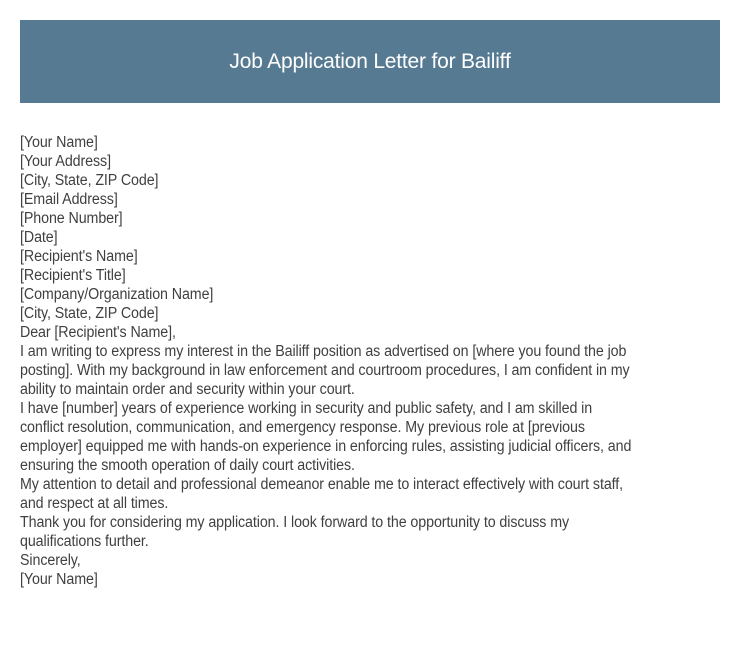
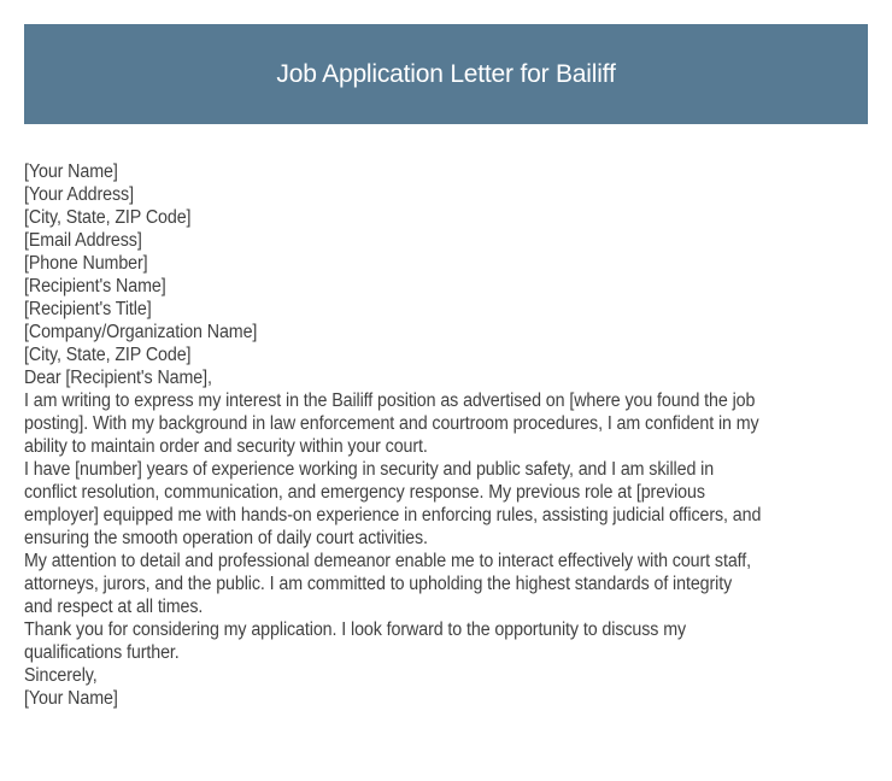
  Job Application Letter for Bailiff
  [Your Name]
  [Your Address]
  [City, State, ZIP Code]
  [Email Address]
  [Phone Number]
- [Date]
  [Recipient's Name]
  [Recipient's Title]
  [Company/Organization Name]
  [City, State, ZIP Code]
  Dear [Recipient's Name],
  I am writing to express my interest in the Bailiff position as advertised on [where you found the job
  posting]. With my background in law enforcement and courtroom procedures, I am confident in my
  ability to maintain order and security within your court.
  I have [number] years of experience working in security and public safety, and I am skilled in
  conflict resolution, communication, and emergency response. My previous role at [previous
  employer] equipped me with hands-on experience in enforcing rules, assisting judicial officers, and
  ensuring the smooth operation of daily court activities.
  My attention to detail and professional demeanor enable me to interact effectively with court staff,
+ attorneys, jurors, and the public. I am committed to upholding the highest standards of integrity
  and respect at all times.
  Thank you for considering my application. I look forward to the opportunity to discuss my
  qualifications further.
  Sincerely,
  [Your Name]
